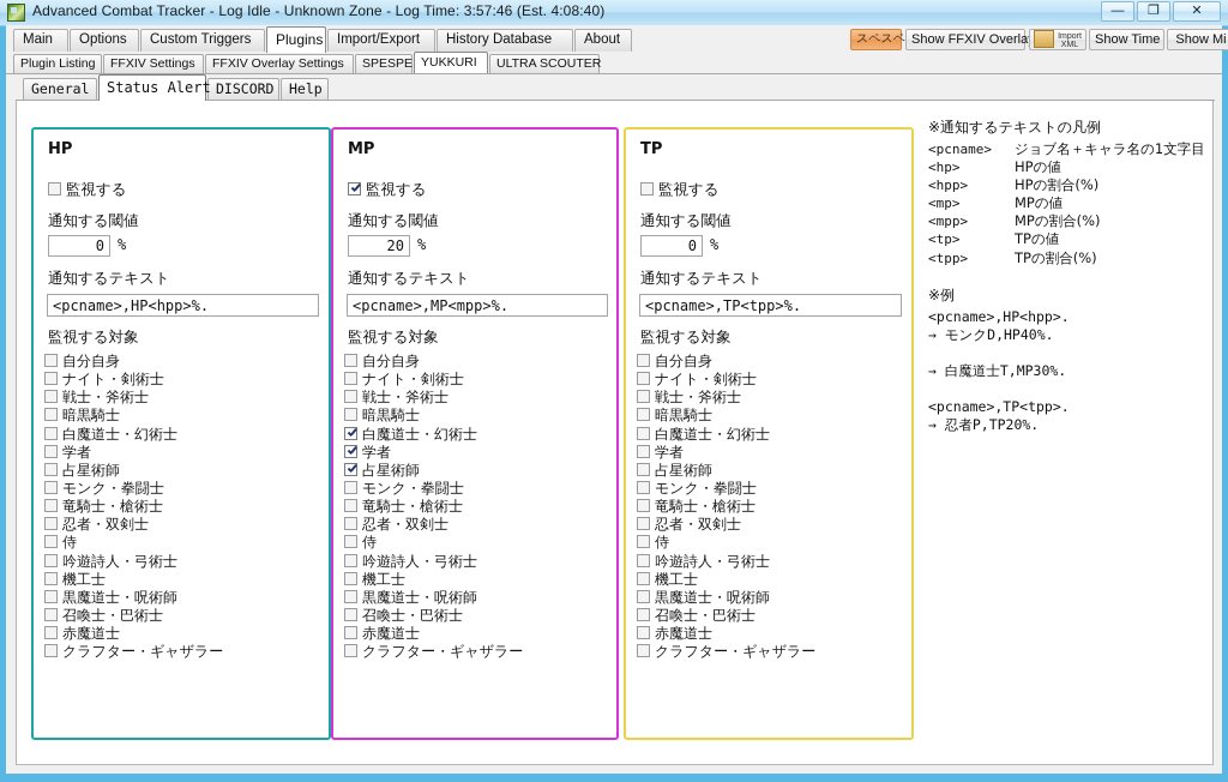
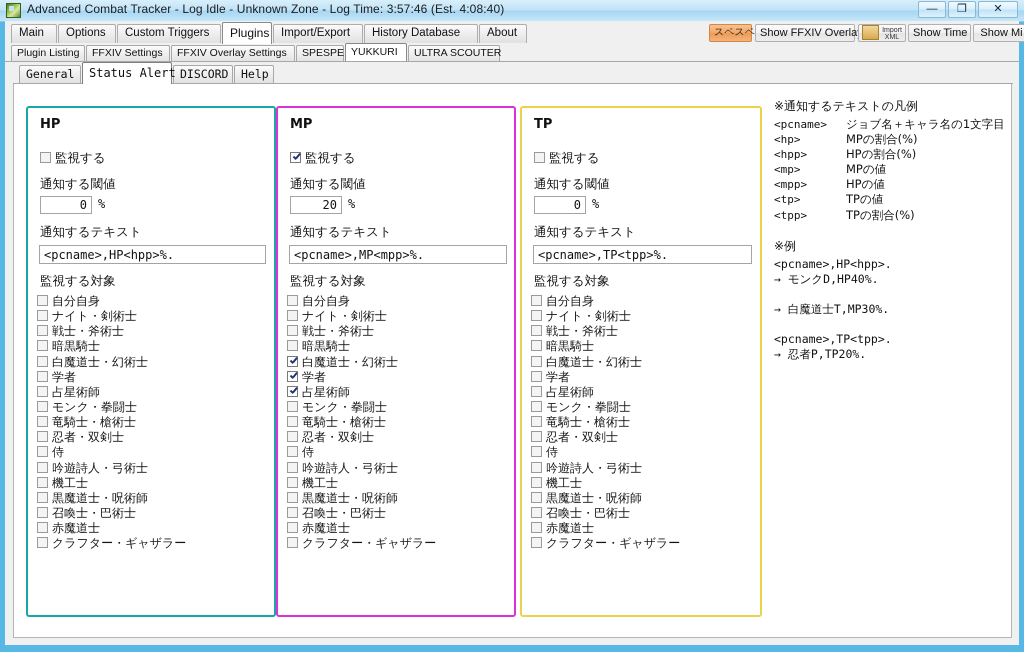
  Advanced Combat Tracker - Log Idle - Unknown Zone - Log Time: 3:57:46 (Est. 4:08:40)
  —
  ❐
  ✕
  Main
  Options
  Custom Triggers
  Plugins
  Import/Export
  History Database
  About
  スペスペ
  Show FFXIV Overla
  Show Time
  Show Mi
  Plugin Listing
  FFXIV Settings
  FFXIV Overlay Settings
  SPESPE
  YUKKURI
  ULTRA SCOUTER
  General
  Status Alert
  DISCORD
  Help
  HP
  監視する
  通知する閾値
  0
  %
  通知するテキスト
  <pcname>,HP<hpp>%.
  監視する対象
  自分自身
  ナイト・剣術士
  戦士・斧術士
  暗黒騎士
  白魔道士・幻術士
  学者
  占星術師
  モンク・拳闘士
  竜騎士・槍術士
  忍者・双剣士
  侍
  吟遊詩人・弓術士
  機工士
  黒魔道士・呪術師
  召喚士・巴術士
  赤魔道士
  クラフター・ギャザラー
  MP
  監視する
  通知する閾値
  20
  %
  通知するテキスト
  <pcname>,MP<mpp>%.
  監視する対象
  自分自身
  ナイト・剣術士
  戦士・斧術士
  暗黒騎士
  白魔道士・幻術士
  学者
  占星術師
  モンク・拳闘士
  竜騎士・槍術士
  忍者・双剣士
  侍
  吟遊詩人・弓術士
  機工士
  黒魔道士・呪術師
  召喚士・巴術士
  赤魔道士
  クラフター・ギャザラー
  TP
  監視する
  通知する閾値
  0
  %
  通知するテキスト
  <pcname>,TP<tpp>%.
  監視する対象
  自分自身
  ナイト・剣術士
  戦士・斧術士
  暗黒騎士
  白魔道士・幻術士
  学者
  占星術師
  モンク・拳闘士
  竜騎士・槍術士
  忍者・双剣士
  侍
  吟遊詩人・弓術士
  機工士
  黒魔道士・呪術師
  召喚士・巴術士
  赤魔道士
  クラフター・ギャザラー
  ※通知するテキストの凡例
  <pcname> ジョブ名＋キャラ名の1文字目
- <hp> HPの値
+ <hp> MPの割合(%)
  <hpp> HPの割合(%)
  <mp> MPの値
- <mpp> MPの割合(%)
+ <mpp> HPの値
  <tp> TPの値
  <tpp> TPの割合(%)
  ※例
  <pcname>,HP<hpp>.
  → モンクD,HP40%.
  → 白魔道士T,MP30%.
  <pcname>,TP<tpp>.
  → 忍者P,TP20%.
